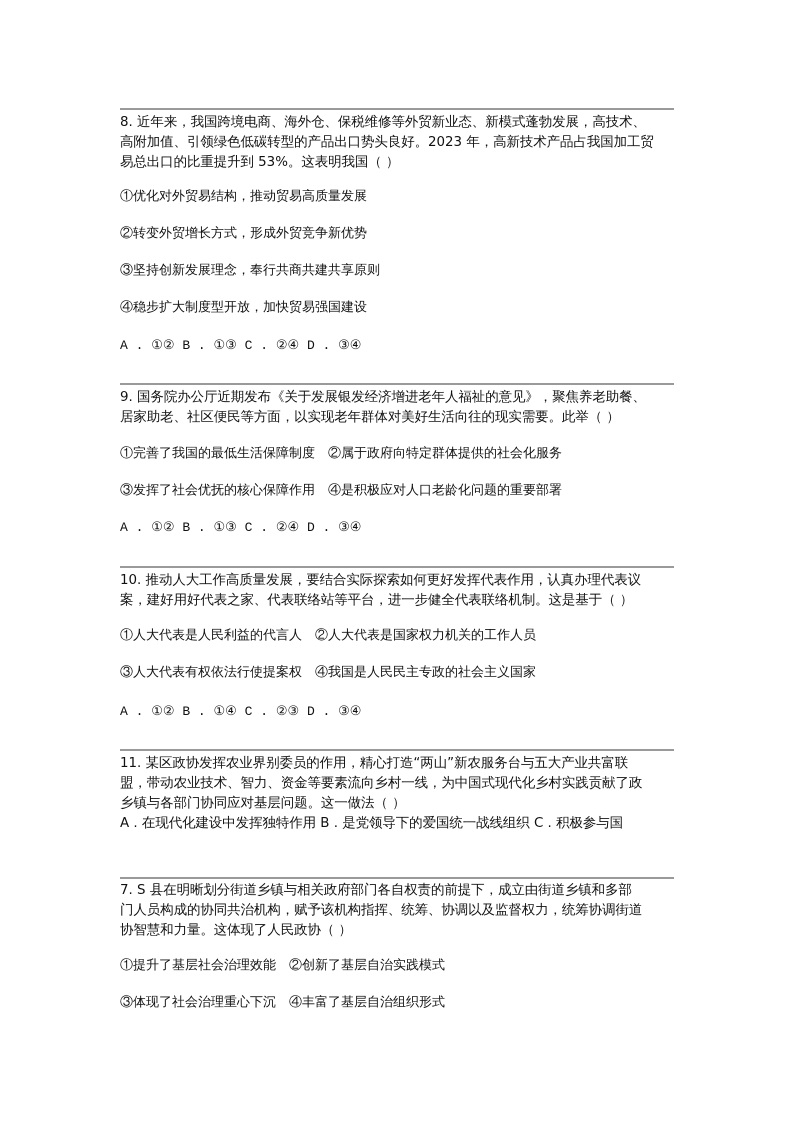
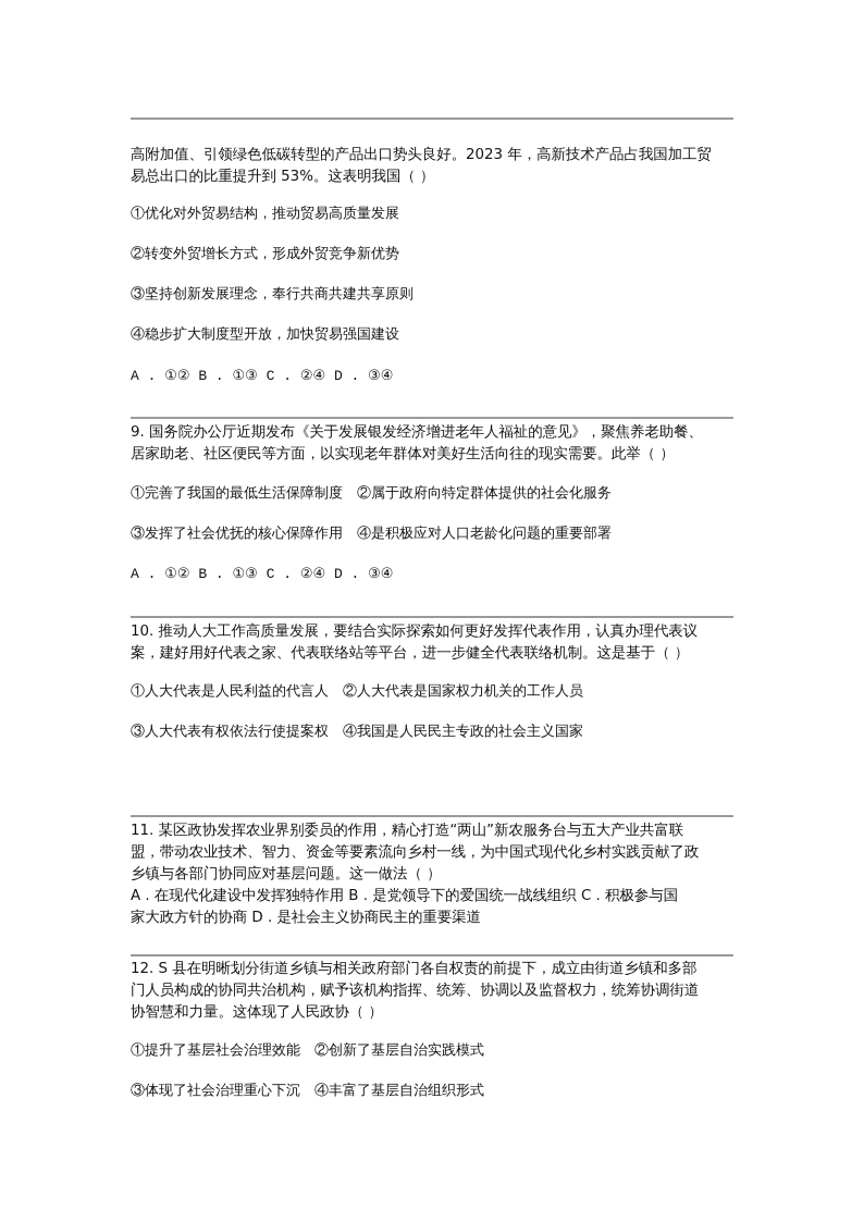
- 8. 近年来，我国跨境电商、海外仓、保税维修等外贸新业态、新模式蓬勃发展，高技术、
  高附加值、引领绿色低碳转型的产品出口势头良好。2023 年，高新技术产品占我国加工贸
  易总出口的比重提升到 53%。这表明我国（ ）
  ①优化对外贸易结构，推动贸易高质量发展
  ②转变外贸增长方式，形成外贸竞争新优势
  ③坚持创新发展理念，奉行共商共建共享原则
  ④稳步扩大制度型开放，加快贸易强国建设
  A . ①② B . ①③ C . ②④ D . ③④
  9. 国务院办公厅近期发布《关于发展银发经济增进老年人福祉的意见》，聚焦养老助餐、
  居家助老、社区便民等方面，以实现老年群体对美好生活向往的现实需要。此举（ ）
  ①完善了我国的最低生活保障制度 ②属于政府向特定群体提供的社会化服务
  ③发挥了社会优抚的核心保障作用 ④是积极应对人口老龄化问题的重要部署
  A . ①② B . ①③ C . ②④ D . ③④
  10. 推动人大工作高质量发展，要结合实际探索如何更好发挥代表作用，认真办理代表议
  案，建好用好代表之家、代表联络站等平台，进一步健全代表联络机制。这是基于（ ）
  ①人大代表是人民利益的代言人 ②人大代表是国家权力机关的工作人员
  ③人大代表有权依法行使提案权 ④我国是人民民主专政的社会主义国家
- A . ①② B . ①④ C . ②③ D . ③④
  11. 某区政协发挥农业界别委员的作用，精心打造“两山”新农服务台与五大产业共富联
  盟，带动农业技术、智力、资金等要素流向乡村一线，为中国式现代化乡村实践贡献了政
  乡镇与各部门协同应对基层问题。这一做法（ ）
  A . 在现代化建设中发挥独特作用 B . 是党领导下的爱国统一战线组织 C . 积极参与国
+ 家大政方针的协商 D . 是社会主义协商民主的重要渠道
- 7. S 县在明晰划分街道乡镇与相关政府部门各自权责的前提下，成立由街道乡镇和多部
+ 12. S 县在明晰划分街道乡镇与相关政府部门各自权责的前提下，成立由街道乡镇和多部
  门人员构成的协同共治机构，赋予该机构指挥、统筹、协调以及监督权力，统筹协调街道
  协智慧和力量。这体现了人民政协（ ）
  ①提升了基层社会治理效能 ②创新了基层自治实践模式
  ③体现了社会治理重心下沉 ④丰富了基层自治组织形式
